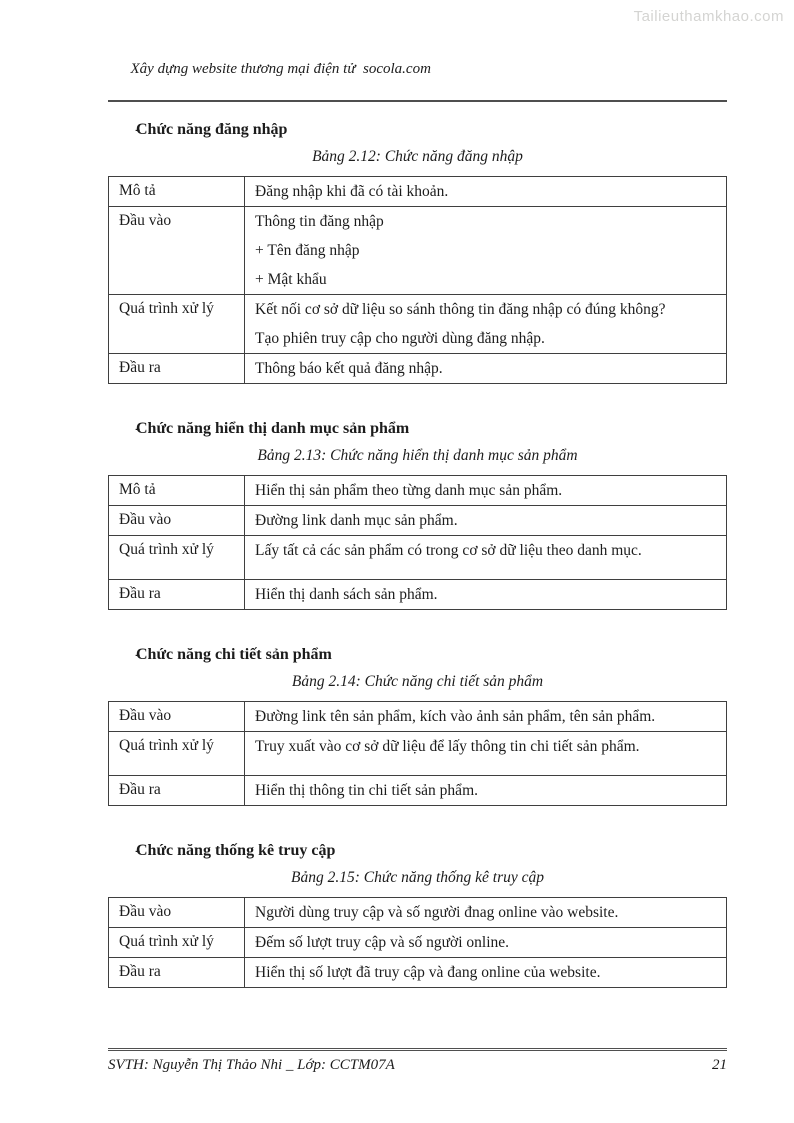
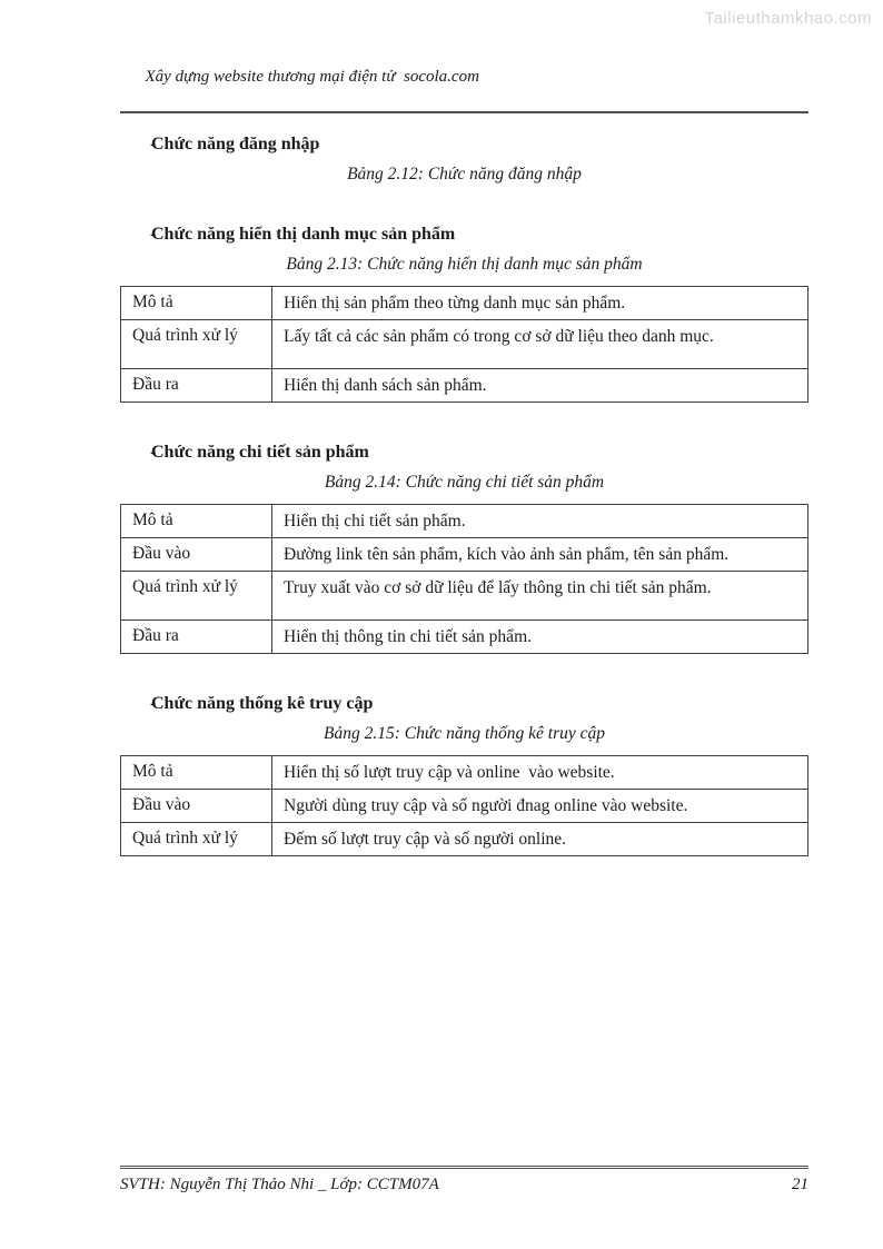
  Tailieuthamkhao.com
  Xây dựng website thương mại điện tử socola.com
  -
  Chức năng đăng nhập
  Bảng 2.12: Chức năng đăng nhập
- Mô tả	Đăng nhập khi đã có tài khoản.
- Đầu vào	Thông tin đăng nhập+ Tên đăng nhập+ Mật khẩu
- Quá trình xử lý	Kết nối cơ sở dữ liệu so sánh thông tin đăng nhập có đúng không?Tạo phiên truy cập cho người dùng đăng nhập.
- Đầu ra	Thông báo kết quả đăng nhập.
  -
  Chức năng hiển thị danh mục sản phẩm
  Bảng 2.13: Chức năng hiển thị danh mục sản phẩm
  Mô tả	Hiển thị sản phẩm theo từng danh mục sản phẩm.
- Đầu vào	Đường link danh mục sản phẩm.
  Quá trình xử lý	Lấy tất cả các sản phẩm có trong cơ sở dữ liệu theo danh mục.
  Đầu ra	Hiển thị danh sách sản phẩm.
  -
  Chức năng chi tiết sản phẩm
  Bảng 2.14: Chức năng chi tiết sản phẩm
+ Mô tả	Hiển thị chi tiết sản phẩm.
  Đầu vào	Đường link tên sản phẩm, kích vào ảnh sản phẩm, tên sản phẩm.
  Quá trình xử lý	Truy xuất vào cơ sở dữ liệu để lấy thông tin chi tiết sản phẩm.
  Đầu ra	Hiển thị thông tin chi tiết sản phẩm.
  -
  Chức năng thống kê truy cập
  Bảng 2.15: Chức năng thống kê truy cập
+ Mô tả	Hiển thị số lượt truy cập và online vào website.
  Đầu vào	Người dùng truy cập và số người đnag online vào website.
  Quá trình xử lý	Đếm số lượt truy cập và số người online.
- Đầu ra	Hiển thị số lượt đã truy cập và đang online của website.
  SVTH: Nguyễn Thị Thảo Nhi _ Lớp: CCTM07A
  21
